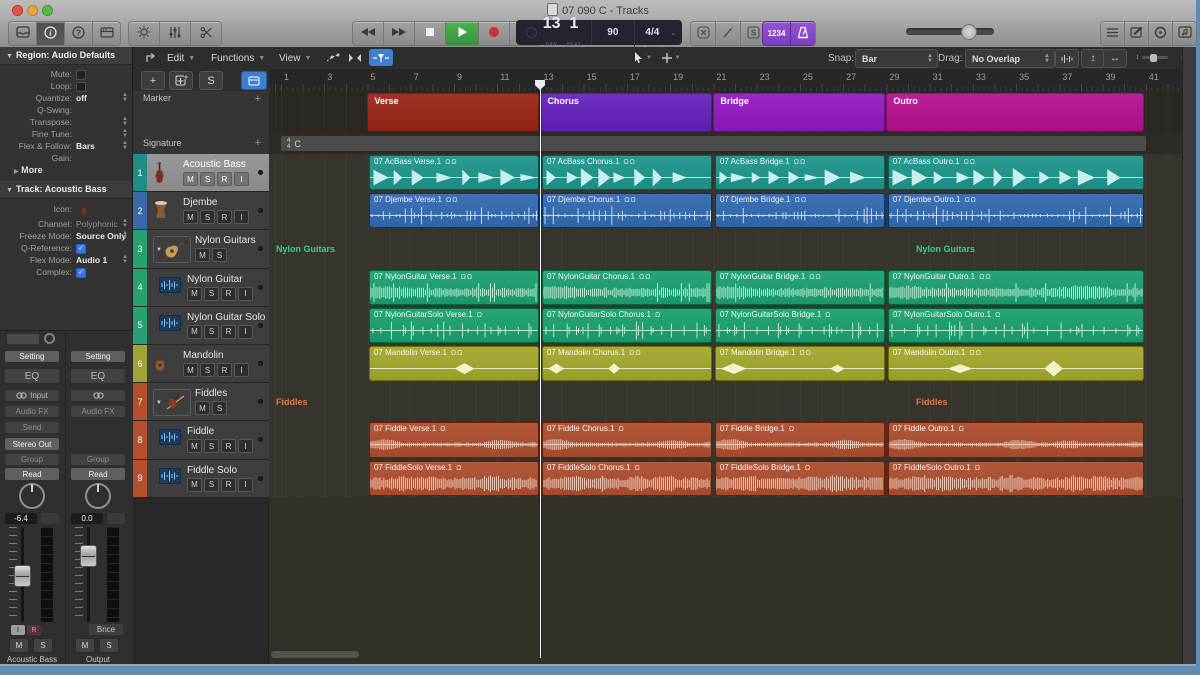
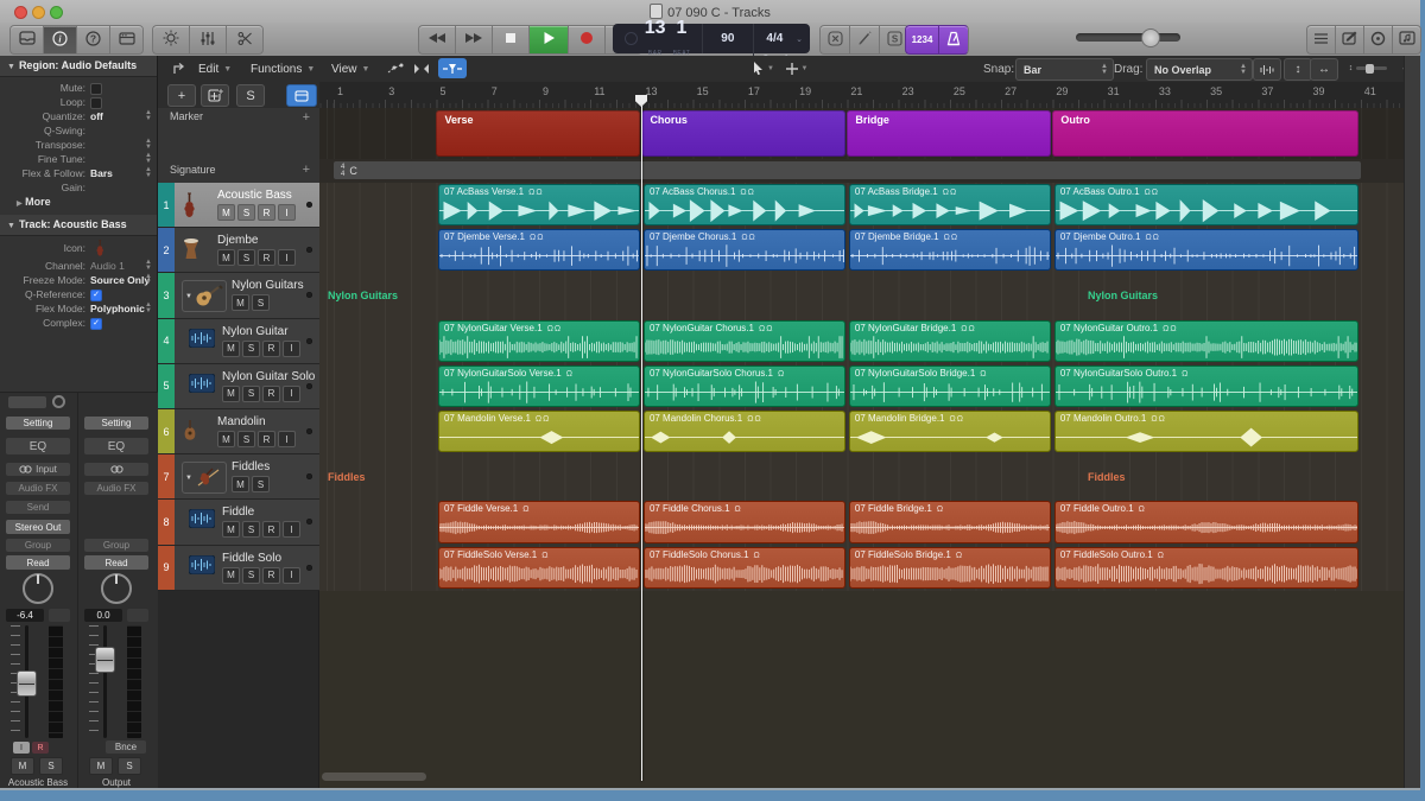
  07 090 C - Tracks
  i
  ?
  13
  1
  90
  4/4
  S
  1234
  Region: Audio Defaults
  Mute:
  Loop:
  Quantize:
  off
  Q-Swing:
  Transpose:
  Fine Tune:
  Flex & Follow:
  Bars
  Gain:
  More
  Track: Acoustic Bass
  Icon:
  Channel:
- Polyphonic
+ Audio 1
  Freeze Mode:
  Source Only
  Q-Reference:
  Flex Mode:
- Audio 1
+ Polyphonic
  Complex:
  Setting
  EQ
  Input
  Audio FX
  Send
  Stereo Out
  Group
  Read
  -6.4
  M
  S
  Acoustic Bass
  Setting
  EQ
  Audio FX
  Group
  Read
  0.0
  Bnce
  M
  S
  Output
  Edit
  Functions
  View
  Snap:
  Bar
  Drag:
  No Overlap
  ↕
  ↔
  +
  S
  1
  3
  5
  7
  9
  11
  13
  15
  17
  19
  21
  23
  25
  27
  29
  31
  33
  35
  37
  39
  41
  Marker
  +
  Verse
  Chorus
  Bridge
  Outro
  Signature
  +
  C
  1
  Acoustic Bass
  M
  S
  R
  I
  07 AcBass Verse.1
  07 AcBass Chorus.1
  07 AcBass Bridge.1
  07 AcBass Outro.1
  2
  Djembe
  M
  S
  R
  I
  07 Djembe Verse.1
  07 Djembe Chorus.1
  07 Djembe Bridge.1
  07 Djembe Outro.1
  3
  Nylon Guitars
  M
  S
  Nylon Guitars
  Nylon Guitars
  4
  Nylon Guitar
  M
  S
  R
  I
  07 NylonGuitar Verse.1
  07 NylonGuitar Chorus.1
  07 NylonGuitar Bridge.1
  07 NylonGuitar Outro.1
  5
  Nylon Guitar Solo
  M
  S
  R
  I
  07 NylonGuitarSolo Verse.1
  07 NylonGuitarSolo Chorus.1
  07 NylonGuitarSolo Bridge.1
  07 NylonGuitarSolo Outro.1
  6
  Mandolin
  M
  S
  R
  I
  07 Mandolin Verse.1
  07 Mandolin Chorus.1
  07 Mandolin Bridge.1
  07 Mandolin Outro.1
  7
  Fiddles
  M
  S
  Fiddles
  Fiddles
  8
  Fiddle
  M
  S
  R
  I
  07 Fiddle Verse.1
  07 Fiddle Chorus.1
  07 Fiddle Bridge.1
  07 Fiddle Outro.1
  9
  Fiddle Solo
  M
  S
  R
  I
  07 FiddleSolo Verse.1
  07 FiddleSolo Chorus.1
  07 FiddleSolo Bridge.1
  07 FiddleSolo Outro.1
